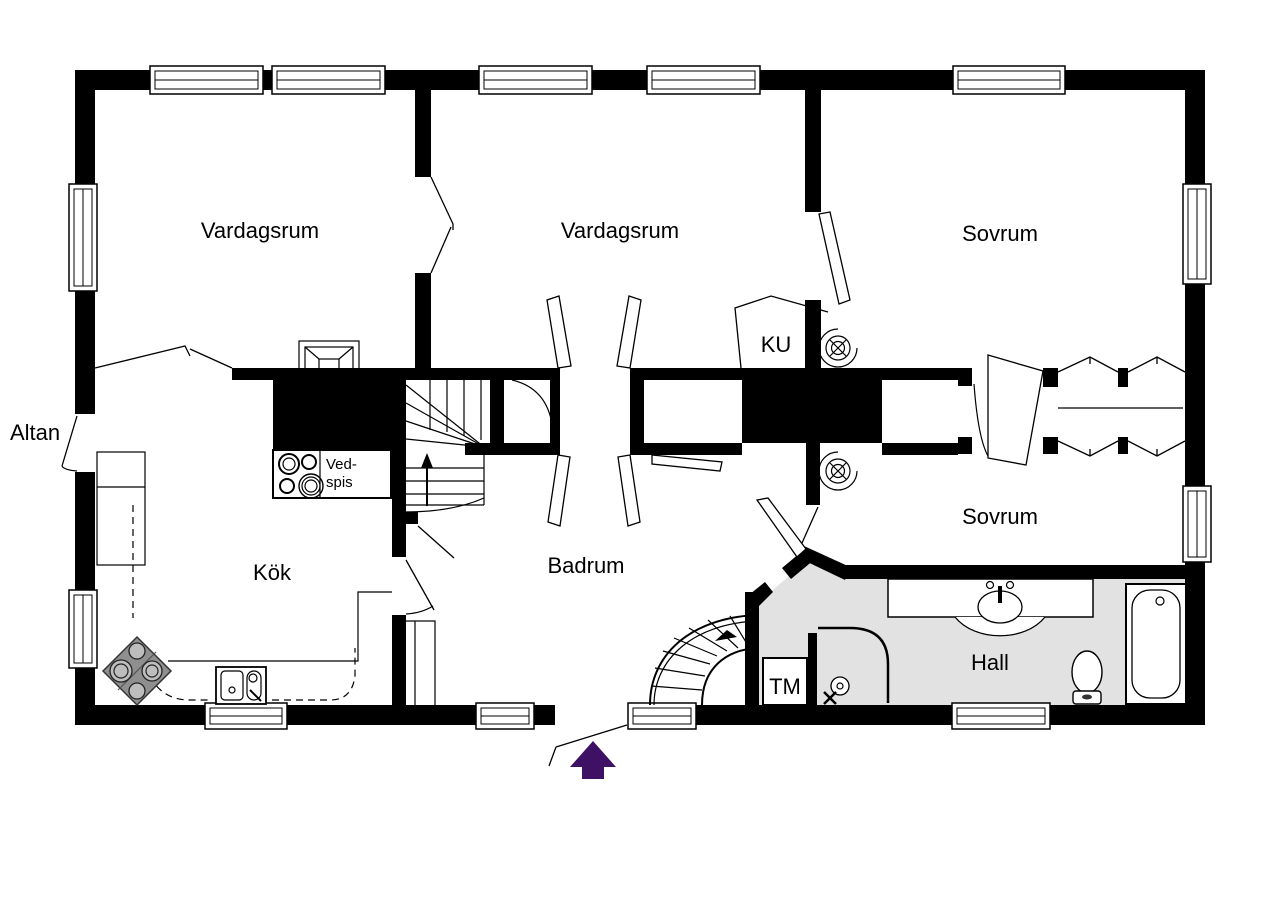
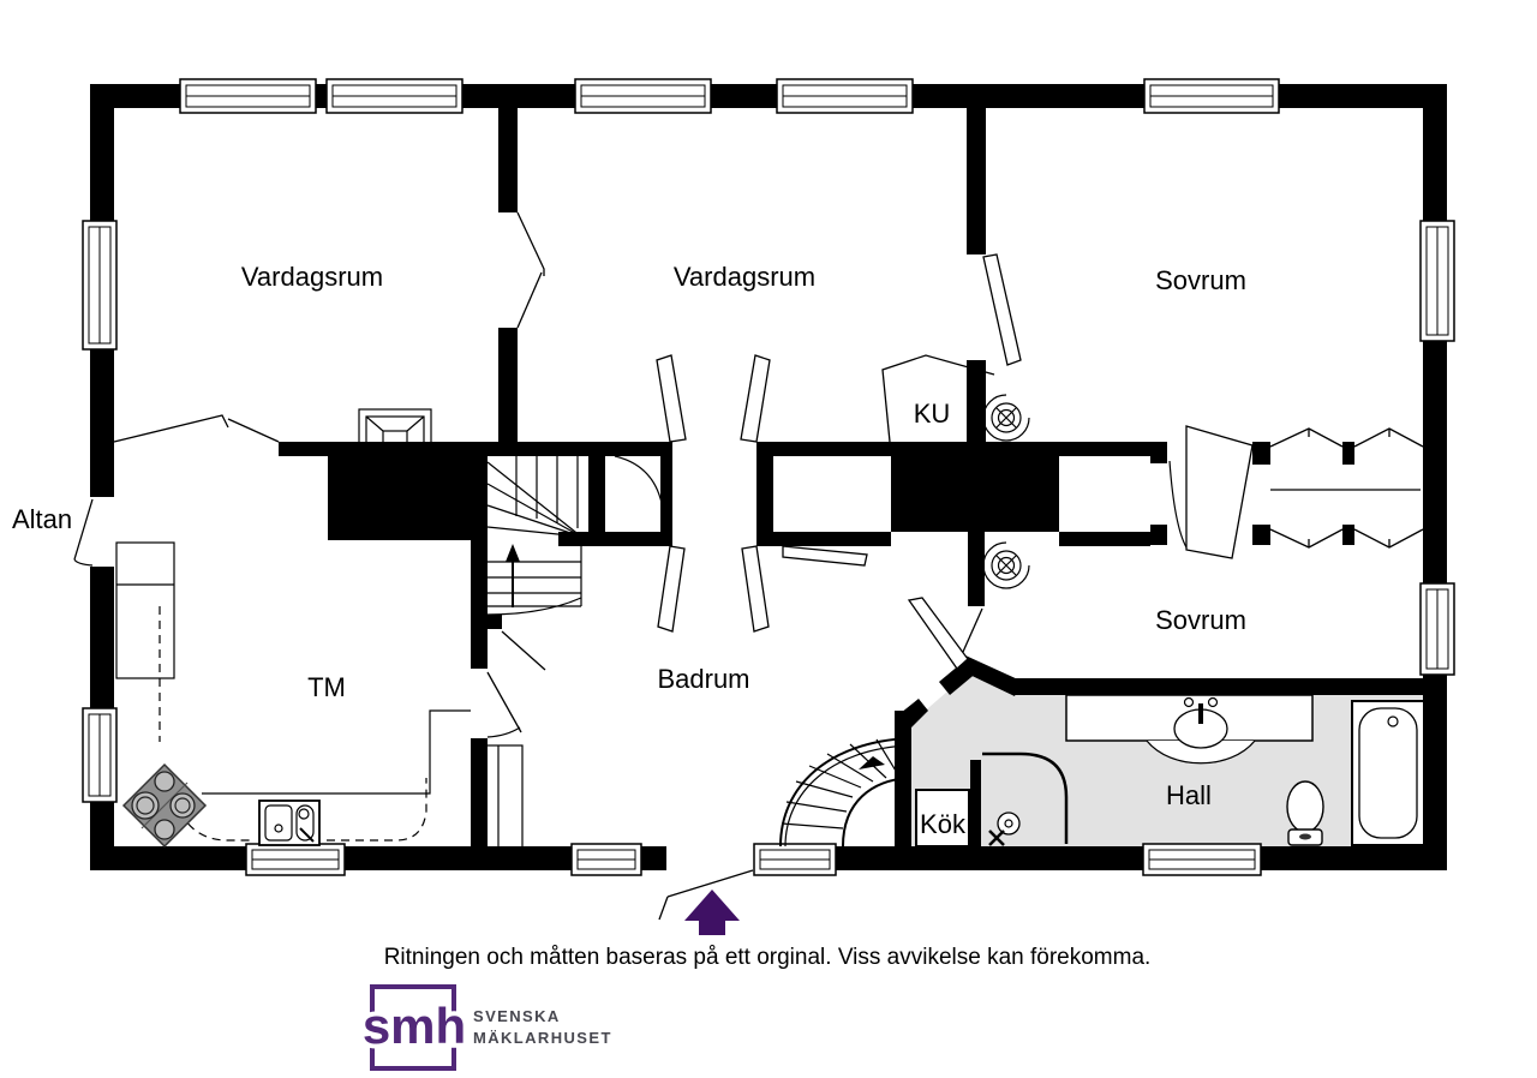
- Ved-
- spis
  Vardagsrum
  Vardagsrum
  Sovrum
  KU
  Altan
- Kök
+ TM
  Badrum
  Sovrum
- TM
+ Kök
  Hall
+ Ritningen och måtten baseras på ett orginal. Viss avvikelse kan förekomma.
+ smh
+ SVENSKA
+ MÄKLARHUSET
